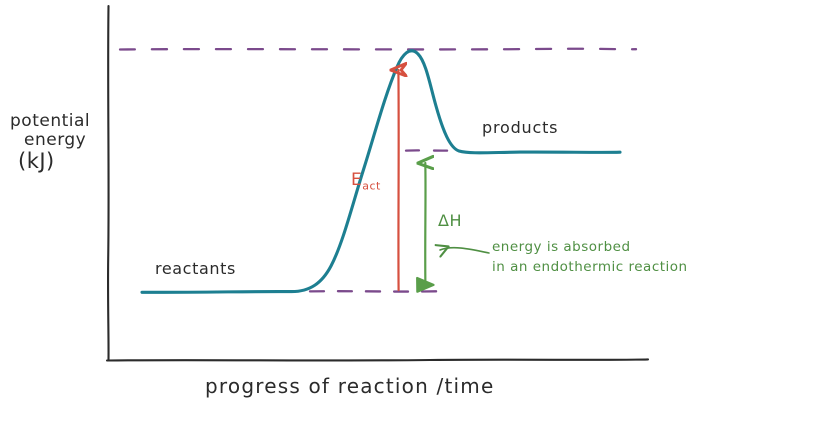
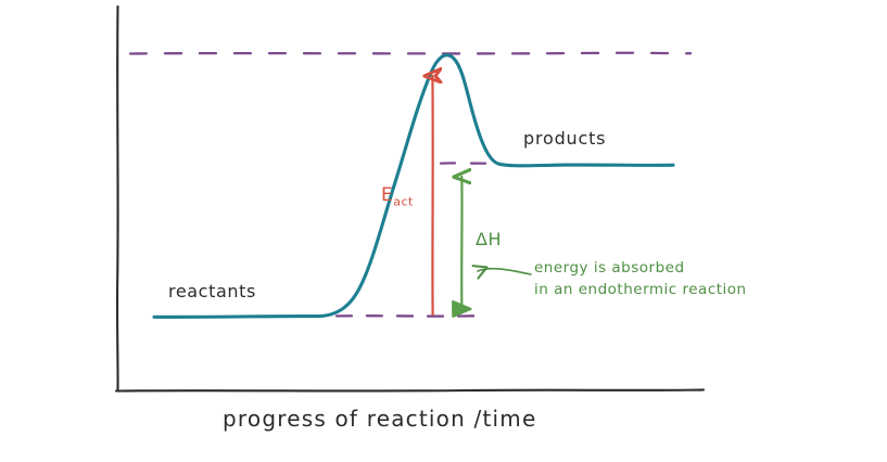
- potential
- energy
- (kJ)
  progress of reaction /time
  products
  reactants
  Eact
  ΔH
  energy is absorbed
  in an endothermic reaction
